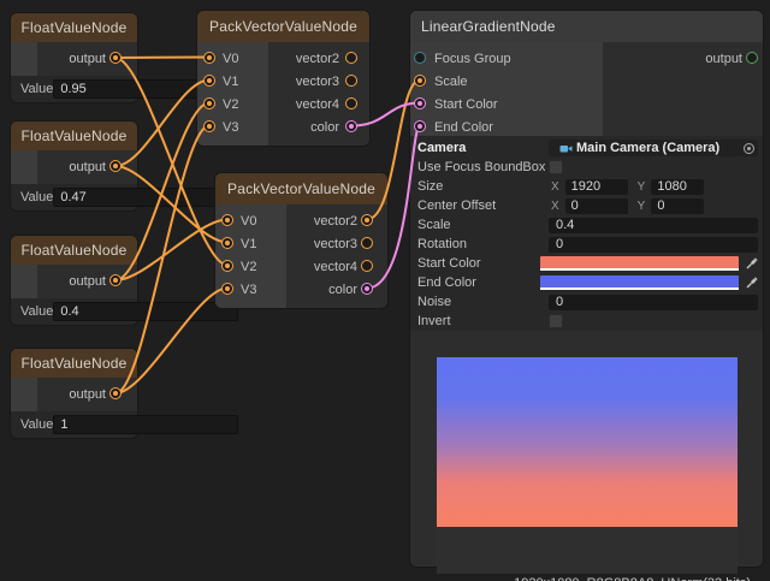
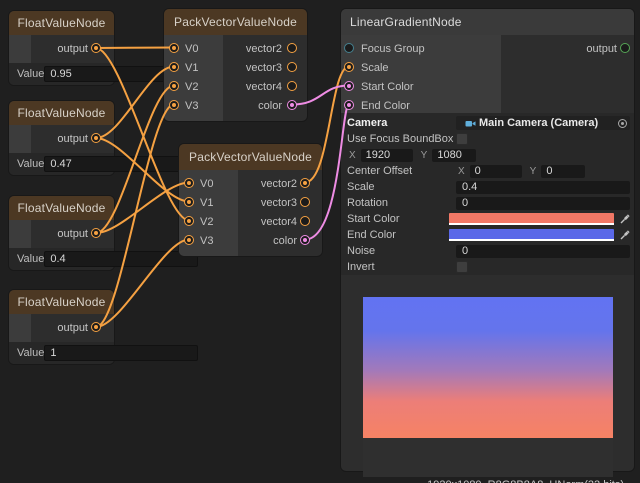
  FloatValueNode
  output
  Value
  0.95
  FloatValueNode
  output
  Value
  0.47
  FloatValueNode
  output
  Value
  0.4
  FloatValueNode
  output
  Value
  1
  PackVectorValueNode
  V0
  V1
  V2
  V3
  vector2
  vector3
  vector4
  color
  PackVectorValueNode
  V0
  V1
  V2
  V3
  vector2
  vector3
  vector4
  color
  LinearGradientNode
  Focus Group
  Scale
  Start Color
  End Color
  output
  Camera
  Main Camera (Camera)
  Use Focus BoundBox
- Size
  X
  1920
  Y
  1080
  Center Offset
  X
  0
  Y
  0
  Scale
  0.4
  Rotation
  0
  Start Color
  End Color
  Noise
  0
  Invert
